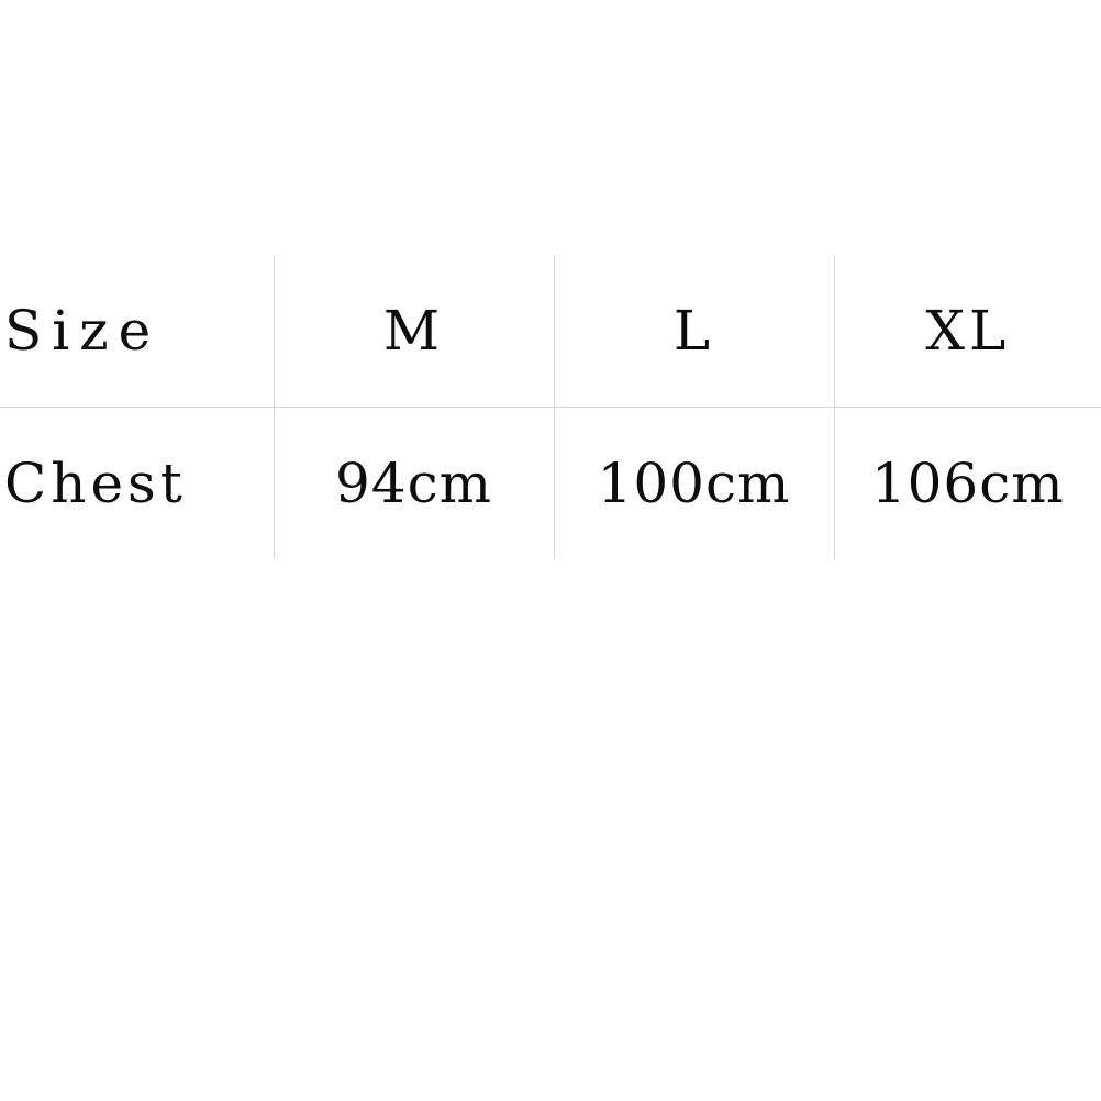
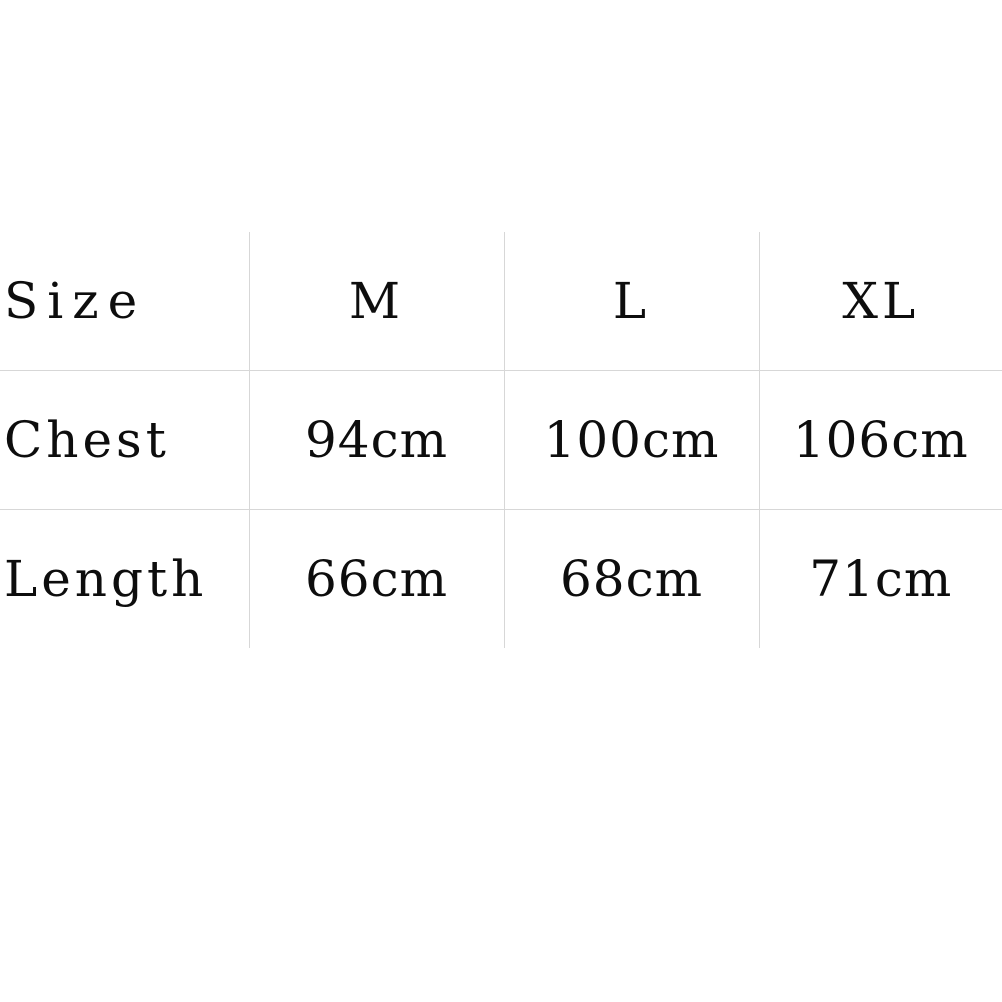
  Size	M	L	XL
  Chest	94cm	100cm	106cm
+ Length	66cm	68cm	71cm
